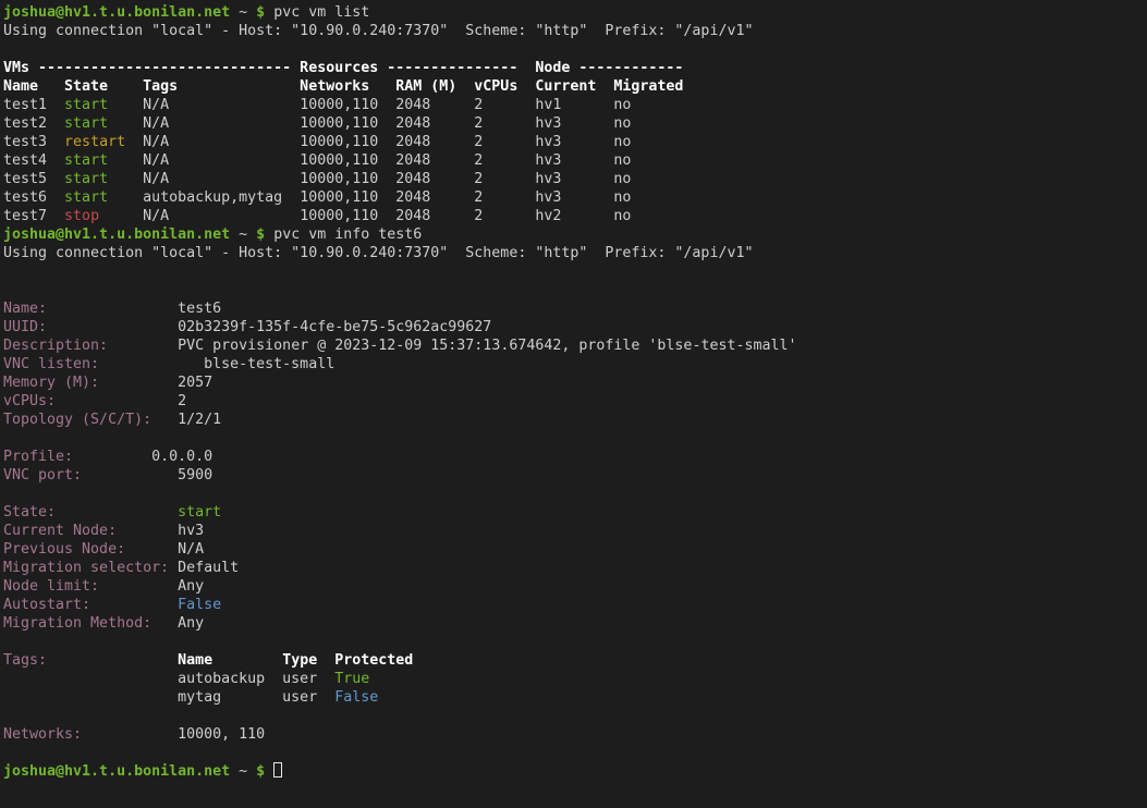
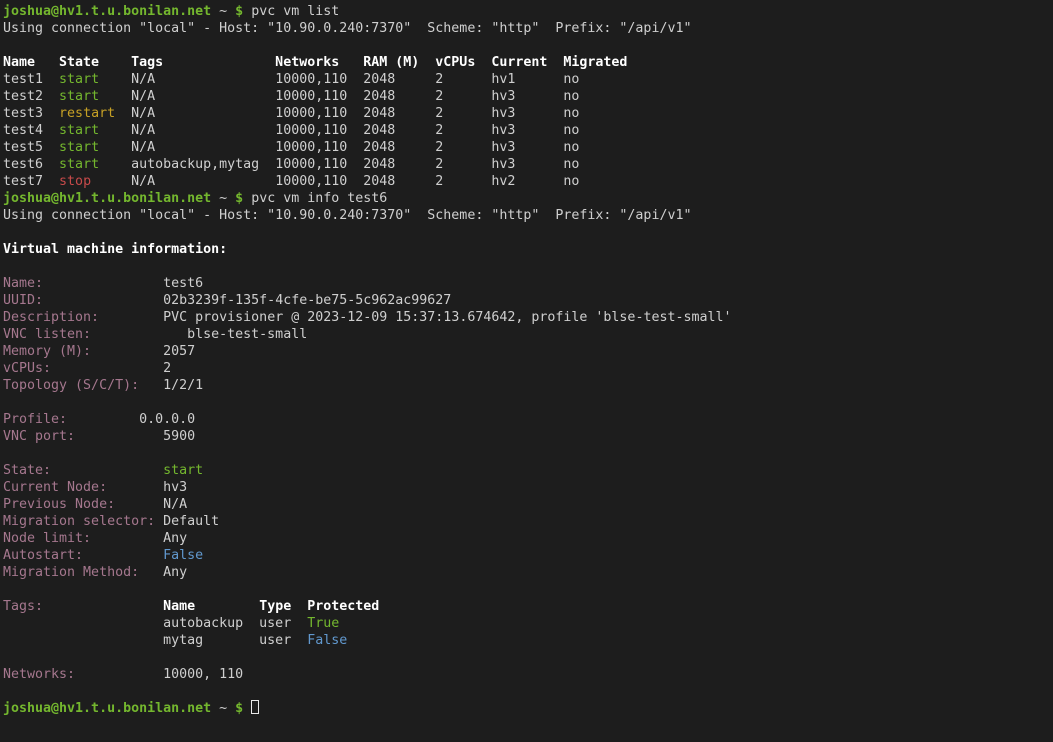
  joshua@hv1.t.u.bonilan.net ~ $ pvc vm list
  Using connection "local" - Host: "10.90.0.240:7370" Scheme: "http" Prefix: "/api/v1"
- VMs ----------------------------- Resources --------------- Node ------------
  Name State Tags Networks RAM (M) vCPUs Current Migrated
  test1 start N/A 10000,110 2048 2 hv1 no
  test2 start N/A 10000,110 2048 2 hv3 no
  test3 restart N/A 10000,110 2048 2 hv3 no
  test4 start N/A 10000,110 2048 2 hv3 no
  test5 start N/A 10000,110 2048 2 hv3 no
  test6 start autobackup,mytag 10000,110 2048 2 hv3 no
  test7 stop N/A 10000,110 2048 2 hv2 no
  joshua@hv1.t.u.bonilan.net ~ $ pvc vm info test6
  Using connection "local" - Host: "10.90.0.240:7370" Scheme: "http" Prefix: "/api/v1"
+ Virtual machine information:
  Name: test6
  UUID: 02b3239f-135f-4cfe-be75-5c962ac99627
  Description: PVC provisioner @ 2023-12-09 15:37:13.674642, profile 'blse-test-small'
  VNC listen: blse-test-small
  Memory (M): 2057
  vCPUs: 2
  Topology (S/C/T): 1/2/1
  Profile: 0.0.0.0
  VNC port: 5900
  State: start
  Current Node: hv3
  Previous Node: N/A
  Migration selector: Default
  Node limit: Any
  Autostart: False
  Migration Method: Any
  Tags: Name Type Protected
  autobackup user True
  mytag user False
  Networks: 10000, 110
  joshua@hv1.t.u.bonilan.net ~ $
